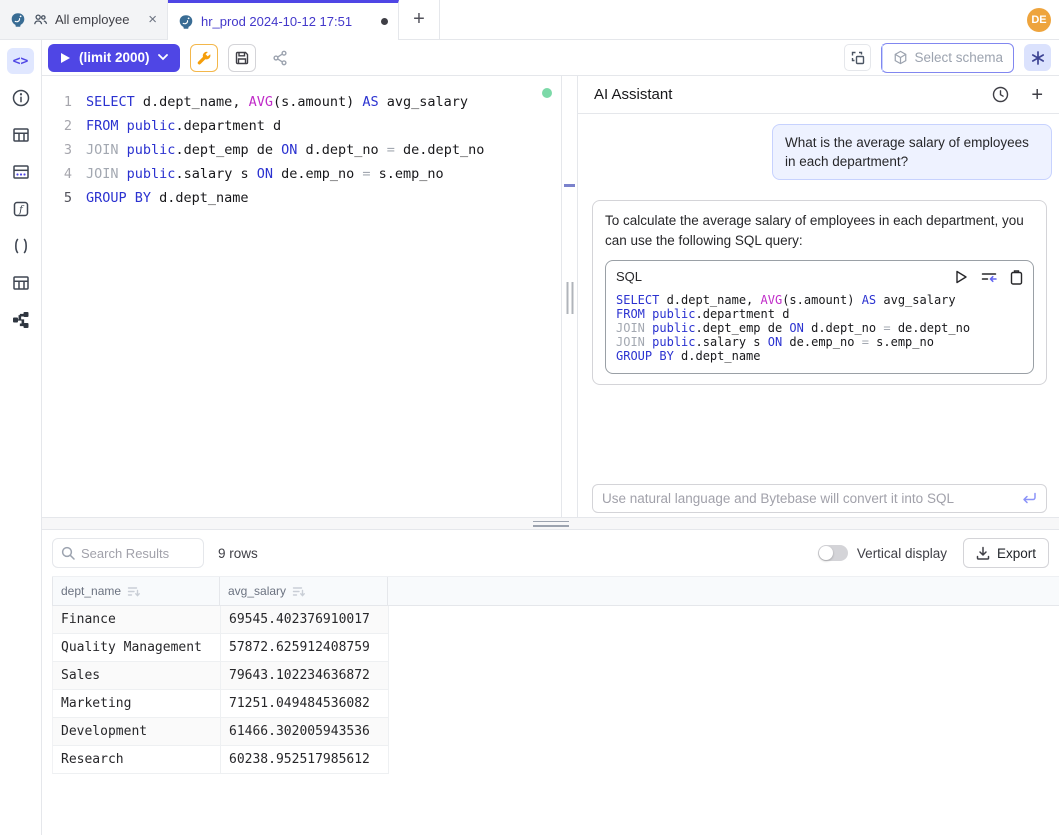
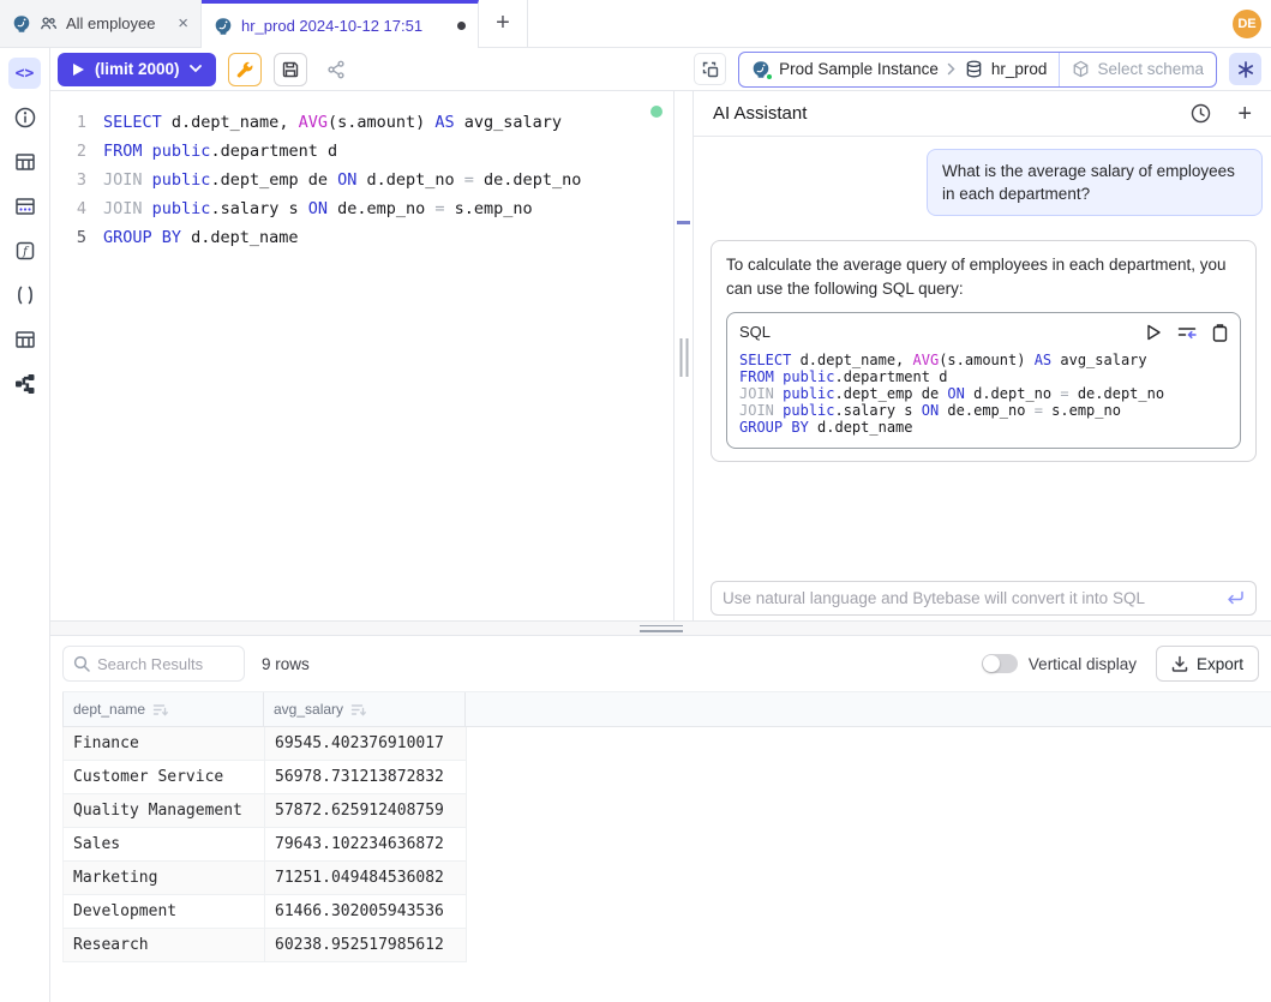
  All employee
  ×
  hr_prod 2024-10-12 17:51
  +
  DE
  <>
  f
  (limit 2000)
+ Prod Sample Instance
+ hr_prod
  Select schema
  1
  SELECT d.dept_name, AVG(s.amount) AS avg_salary
  2
  FROM public.department d
  3
  JOIN public.dept_emp de ON d.dept_no = de.dept_no
  4
  JOIN public.salary s ON de.emp_no = s.emp_no
  5
  GROUP BY d.dept_name
  AI Assistant
  +
  What is the average salary of employees in each department?
- To calculate the average salary of employees in each department, you can use the following SQL query:
+ To calculate the average query of employees in each department, you can use the following SQL query:
  SQL
  SELECT d.dept_name, AVG(s.amount) AS avg_salary
  FROM public.department d
  JOIN public.dept_emp de ON d.dept_no = de.dept_no
  JOIN public.salary s ON de.emp_no = s.emp_no
  GROUP BY d.dept_name
  Use natural language and Bytebase will convert it into SQL
  Search Results
  9 rows
  Vertical display
  Export
  dept_name
  avg_salary
  Finance
  69545.402376910017
+ Customer Service
+ 56978.731213872832
  Quality Management
  57872.625912408759
  Sales
  79643.102234636872
  Marketing
  71251.049484536082
  Development
  61466.302005943536
  Research
  60238.952517985612
